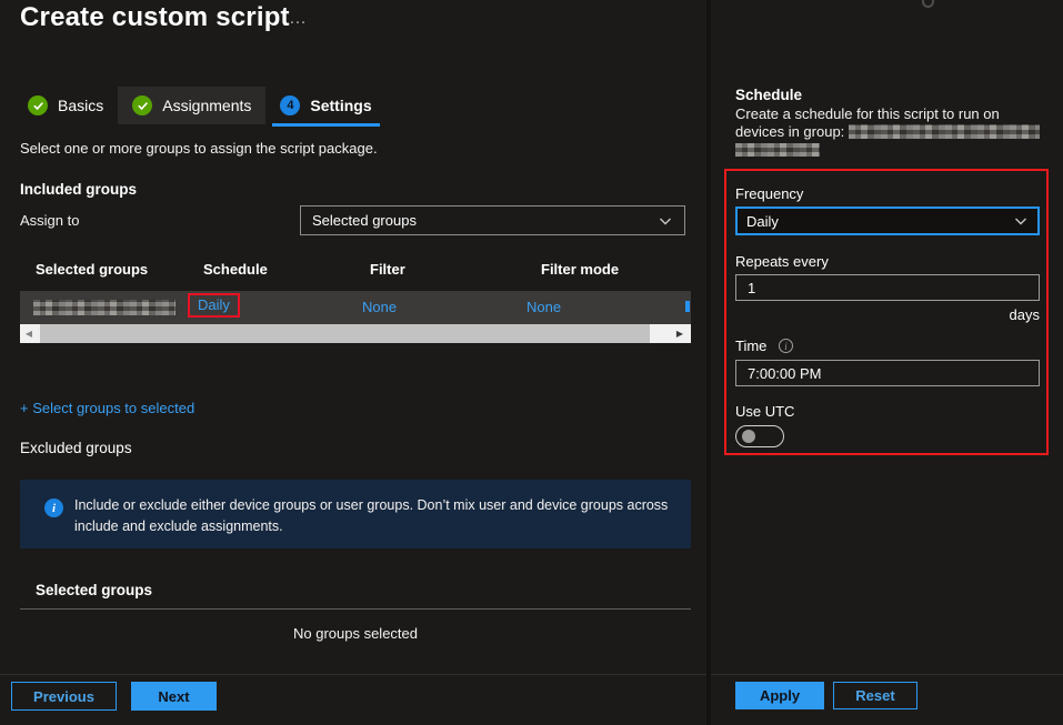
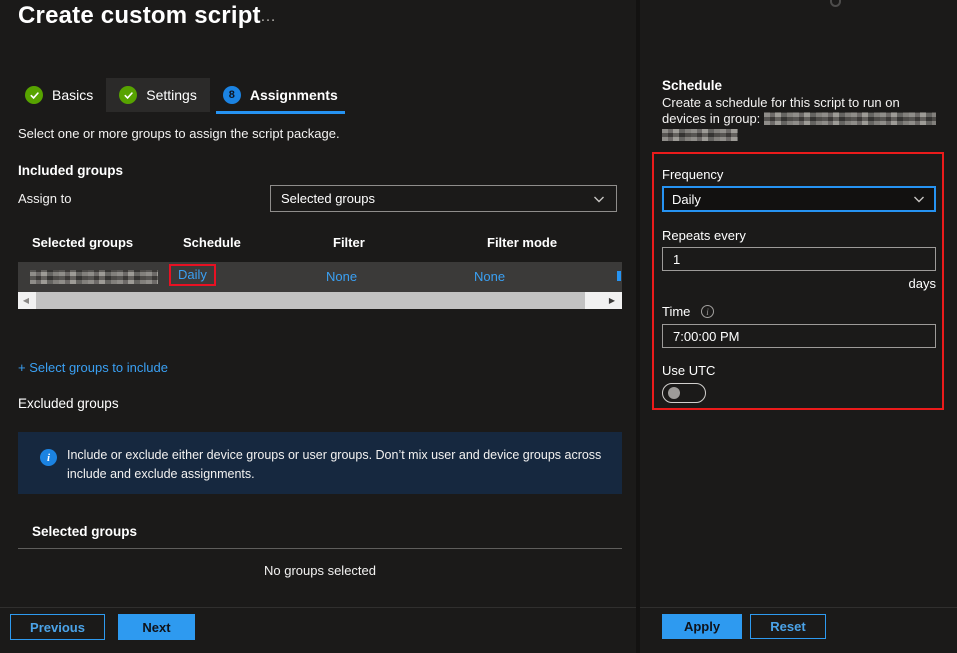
  Create custom script
  …
  Basics
- Assignments
+ Settings
- 4
+ 8
- Settings
+ Assignments
  Select one or more groups to assign the script package.
  Included groups
  Assign to
  Selected groups
  Selected groups
  Schedule
  Filter
  Filter mode
  Daily
  None
  None
  ◀
  ▶
- + Select groups to selected
+ + Select groups to include
  Excluded groups
  i
  Include or exclude either device groups or user groups. Don’t mix user and device groups across include and exclude assignments.
  Selected groups
  No groups selected
  Previous
  Next
  Schedule
  Create a schedule for this script to run on
  devices in group:
  Frequency
  Daily
  Repeats every
  1
  days
  Time
  i
  7:00:00 PM
  Use UTC
  Apply
  Reset
